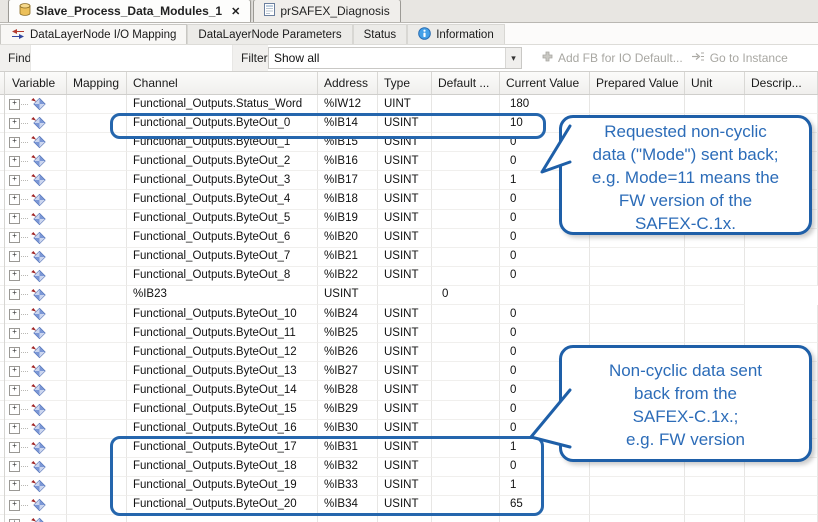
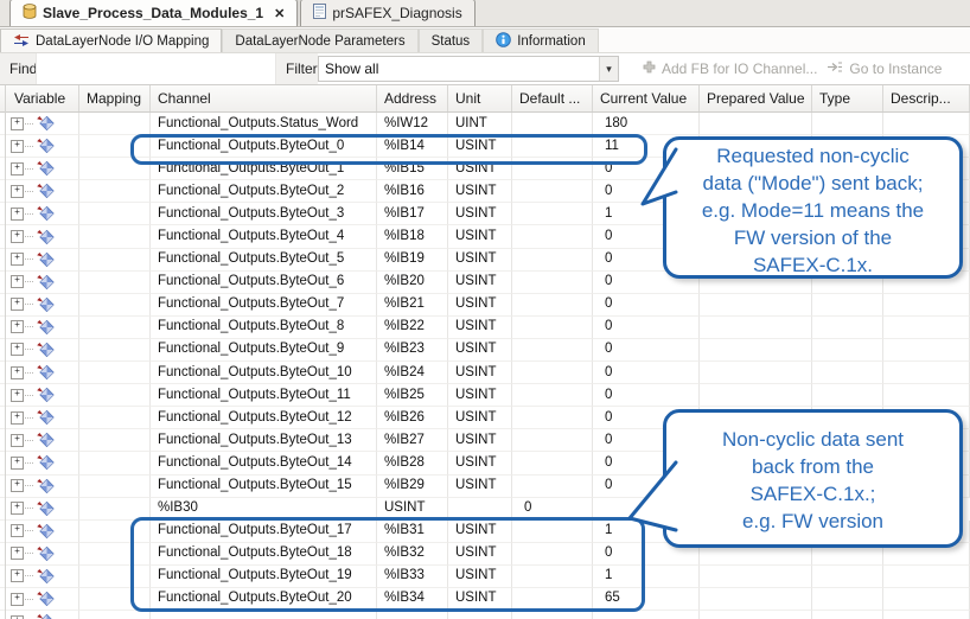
  Slave_Process_Data_Modules_1
  ✕
  prSAFEX_Diagnosis
  DataLayerNode I/O Mapping
  DataLayerNode Parameters
  Status
  Information
  Find
  Filter
  Show all
  ▾
- Add FB for IO Default...
+ Add FB for IO Channel...
  Go to Instance
  Variable
  Mapping
  Channel
  Address
- Type
+ Unit
  Default ...
  Current Value
  Prepared Value
- Unit
+ Type
  Descrip...
  +
  Functional_Outputs.Status_Word
  %IW12
  UINT
  180
  +
  Functional_Outputs.ByteOut_0
  %IB14
  USINT
- 10
+ 11
  +
  Functional_Outputs.ByteOut_1
  %IB15
  USINT
  0
  +
  Functional_Outputs.ByteOut_2
  %IB16
  USINT
  0
  +
  Functional_Outputs.ByteOut_3
  %IB17
  USINT
  1
  +
  Functional_Outputs.ByteOut_4
  %IB18
  USINT
  0
  +
  Functional_Outputs.ByteOut_5
  %IB19
  USINT
  0
  +
  Functional_Outputs.ByteOut_6
  %IB20
  USINT
  0
  +
  Functional_Outputs.ByteOut_7
  %IB21
  USINT
  0
  +
  Functional_Outputs.ByteOut_8
  %IB22
  USINT
  0
  +
+ Functional_Outputs.ByteOut_9
  %IB23
  USINT
  0
  +
  Functional_Outputs.ByteOut_10
  %IB24
  USINT
  0
  +
  Functional_Outputs.ByteOut_11
  %IB25
  USINT
  0
  +
  Functional_Outputs.ByteOut_12
  %IB26
  USINT
  0
  +
  Functional_Outputs.ByteOut_13
  %IB27
  USINT
  0
  +
  Functional_Outputs.ByteOut_14
  %IB28
  USINT
  0
  +
  Functional_Outputs.ByteOut_15
  %IB29
  USINT
  0
  +
- Functional_Outputs.ByteOut_16
  %IB30
  USINT
  0
  +
  Functional_Outputs.ByteOut_17
  %IB31
  USINT
  1
  +
  Functional_Outputs.ByteOut_18
  %IB32
  USINT
  0
  +
  Functional_Outputs.ByteOut_19
  %IB33
  USINT
  1
  +
  Functional_Outputs.ByteOut_20
  %IB34
  USINT
  65
  Requested non-cyclic
  data ("Mode") sent back;
  e.g. Mode=11 means the
  FW version of the
  SAFEX-C.1x.
  Non-cyclic data sent
  back from the
  SAFEX-C.1x.;
  e.g. FW version
